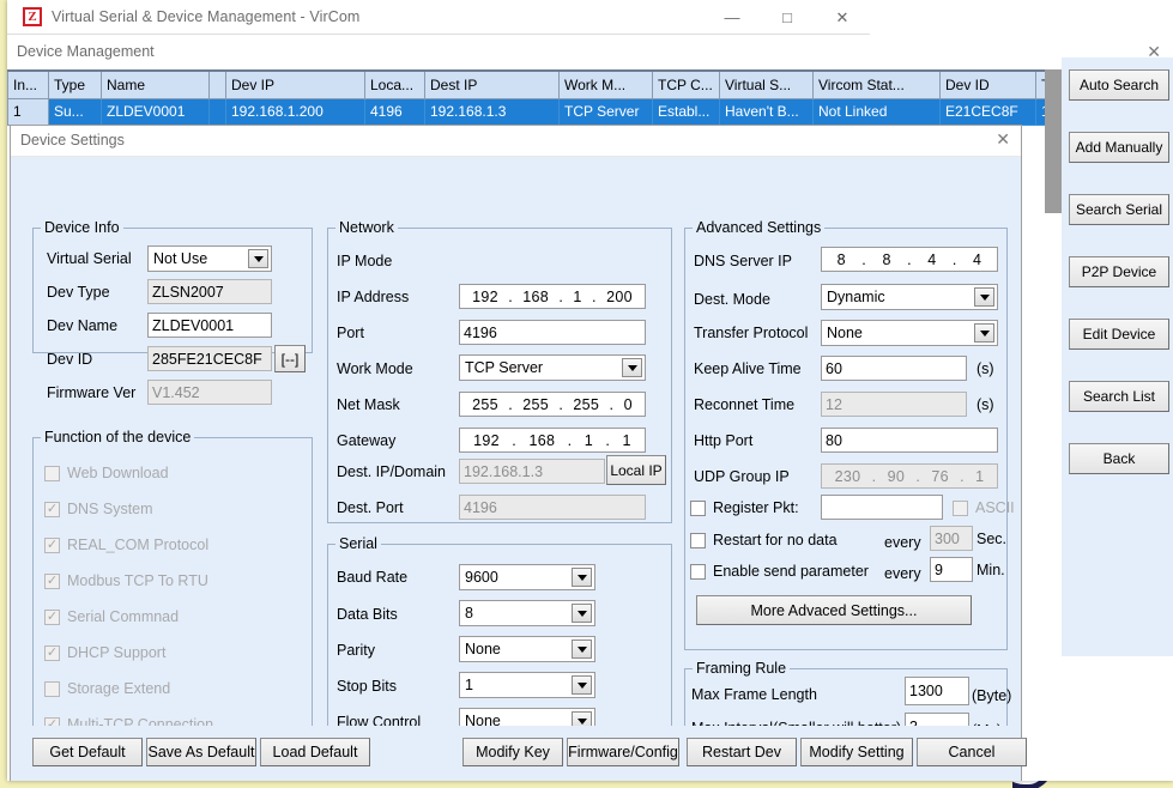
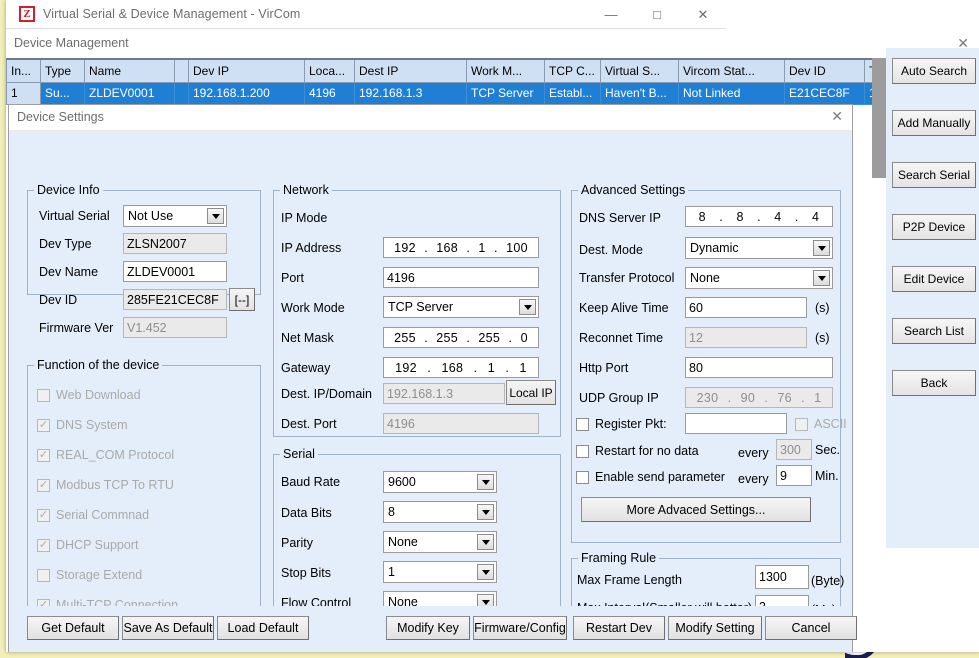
  Z
  Virtual Serial & Device Management - VirCom
  —
  □
  ✕
  Device Management
  ✕
  In...	Type	Name		Dev IP	Loca...	Dest IP	Work M...	TCP C...	Virtual S...	Vircom Stat...	Dev ID
  1	Su...	ZLDEV0001		192.168.1.200	4196	192.168.1.3	TCP Server	Establ...	Haven't B...	Not Linked	E21CEC8F
  Auto Search
  Add Manually
  Search Serial
  P2P Device
  Edit Device
  Search List
  Back
  Device Settings
  ✕
  Device Info
  Virtual Serial
  Not Use
  Dev Type
  ZLSN2007
  Dev Name
  ZLDEV0001
  Dev ID
  285FE21CEC8F
  [--]
  Firmware Ver
  V1.452
  Function of the device
  Web Download
  DNS System
  REAL_COM Protocol
  Modbus TCP To RTU
  Serial Commnad
  DHCP Support
  Storage Extend
  Multi-TCP Connection
  Network
  IP Mode
  IP Address
  192
  .
  168
  .
  1
  .
- 200
+ 100
  Port
  4196
  Work Mode
  TCP Server
  Net Mask
  255
  .
  255
  .
  255
  .
  0
  Gateway
  192
  .
  168
  .
  1
  .
  1
  Dest. IP/Domain
  192.168.1.3
  Local IP
  Dest. Port
  4196
  Serial
  Baud Rate
  9600
  Data Bits
  8
  Parity
  None
  Stop Bits
  1
  Flow Control
  None
  Advanced Settings
  DNS Server IP
  8
  .
  8
  .
  4
  .
  4
  Dest. Mode
  Dynamic
  Transfer Protocol
  None
  Keep Alive Time
  60
  (s)
  Reconnet Time
  12
  (s)
  Http Port
  80
  UDP Group IP
  230
  .
  90
  .
  76
  .
  1
  Register Pkt:
  ASCII
  Restart for no data
  every
  300
  Sec.
  Enable send parameter
  every
  9
  Min.
  More Advaced Settings...
  Framing Rule
  Max Frame Length
  1300
  (Byte)
  Get Default
  Save As Default
  Load Default
  Modify Key
  Firmware/Config
  Restart Dev
  Modify Setting
  Cancel
